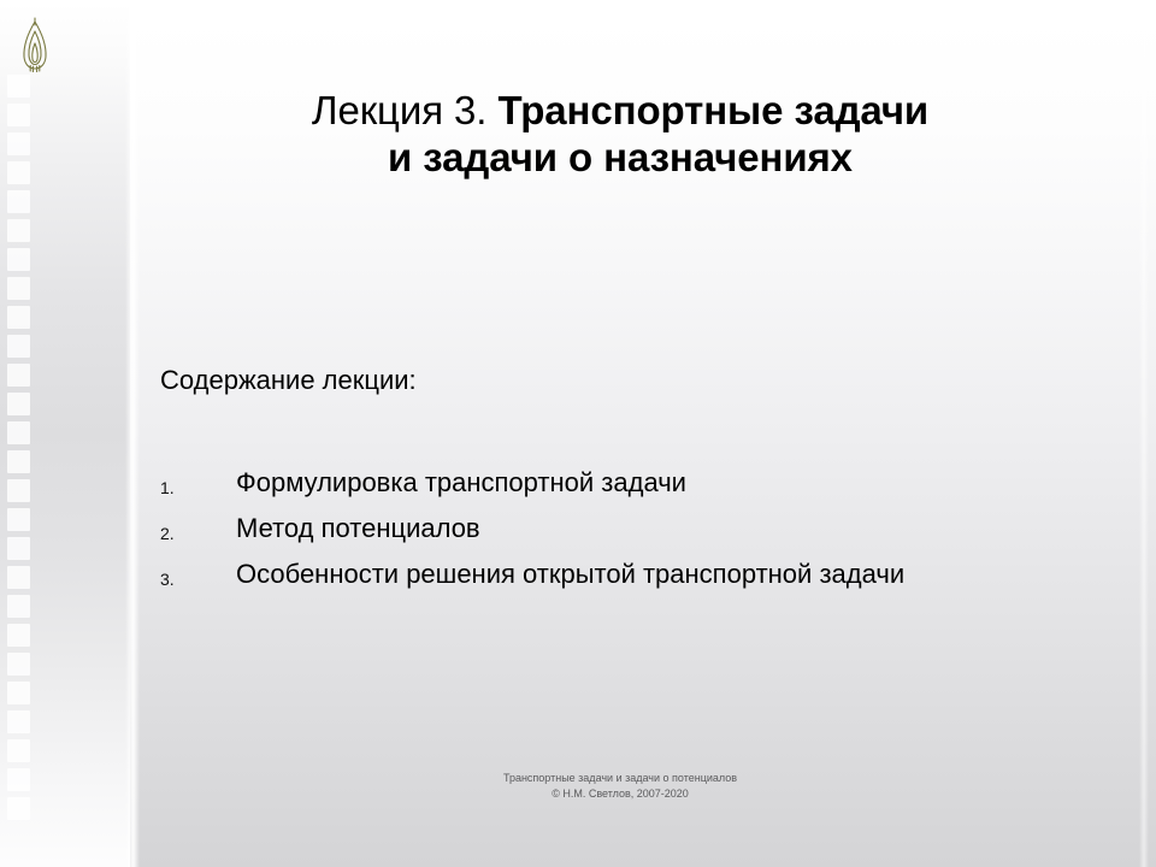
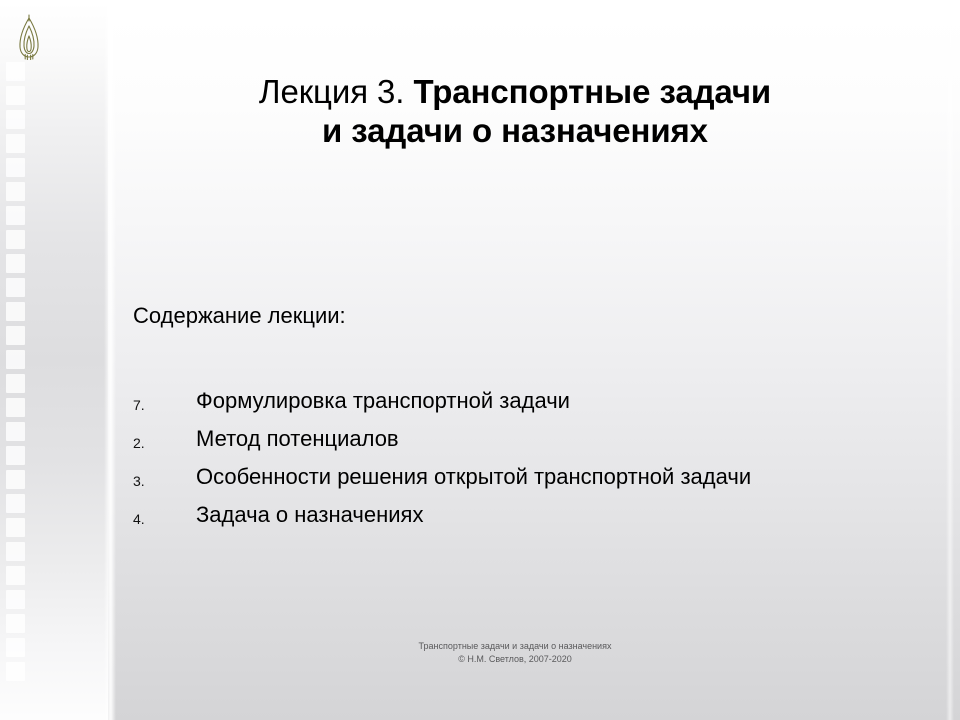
  Лекция 3. Транспортные задачи
  и задачи о назначениях
  Содержание лекции:
- 1.
+ 7.
  Формулировка транспортной задачи
  2.
  Метод потенциалов
  3.
  Особенности решения открытой транспортной задачи
+ 4.
+ Задача о назначениях
- Транспортные задачи и задачи о потенциалов
+ Транспортные задачи и задачи о назначениях
  © Н.М. Светлов, 2007-2020
